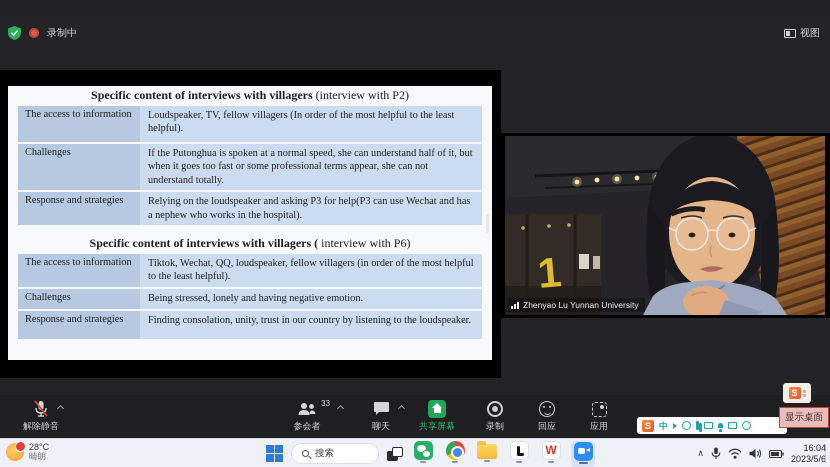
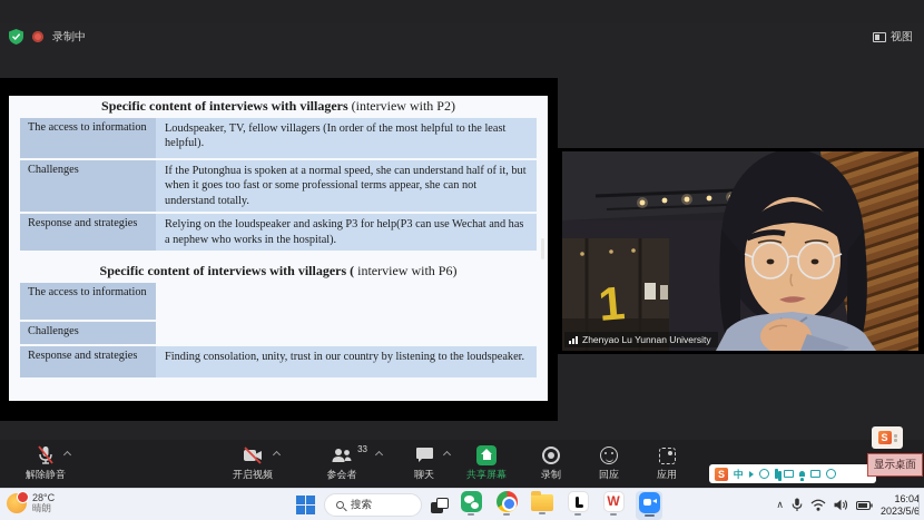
  录制中
  视图
  Specific content of interviews with villagers (interview with P2)
  The access to information
  Loudspeaker, TV, fellow villagers (In order of the most helpful to the least helpful).
  Challenges
  If the Putonghua is spoken at a normal speed, she can understand half of it, but when it goes too fast or some professional terms appear, she can not understand totally.
  Response and strategies
  Relying on the loudspeaker and asking P3 for help(P3 can use Wechat and has a nephew who works in the hospital).
  Specific content of interviews with villagers ( interview with P6)
  The access to information
- Tiktok, Wechat, QQ, loudspeaker, fellow villagers (in order of the most helpful to the least helpful).
  Challenges
- Being stressed, lonely and having negative emotion.
  Response and strategies
  Finding consolation, unity, trust in our country by listening to the loudspeaker.
  Zhenyao Lu Yunnan University
  解除静音
+ 开启视频
  33
  参会者
  聊天
  共享屏幕
  录制
  回应
  应用
  S
  中
  S
  显示桌面
  28°C
  晴朗
  搜索
  W
  ∧
  16:04
  2023/5/6
